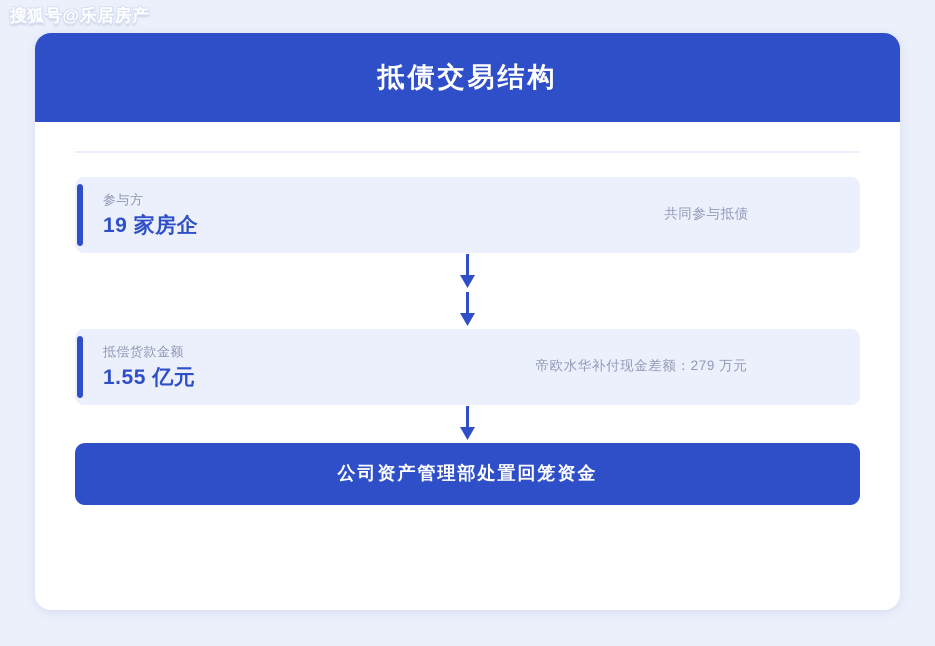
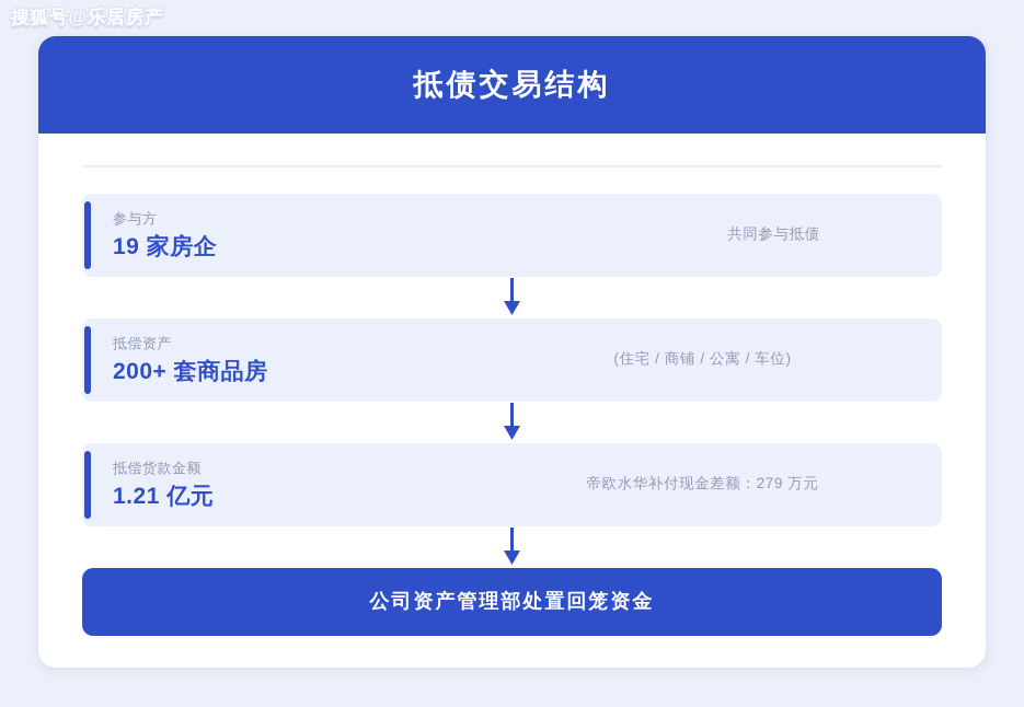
  搜狐号@乐居房产
  抵债交易结构
  参与方
  19 家房企
  共同参与抵债
+ 抵偿资产
+ 200+ 套商品房
+ (住宅 / 商铺 / 公寓 / 车位)
  抵偿货款金额
- 1.55 亿元
+ 1.21 亿元
  帝欧水华补付现金差额：279 万元
  公司资产管理部处置回笼资金
